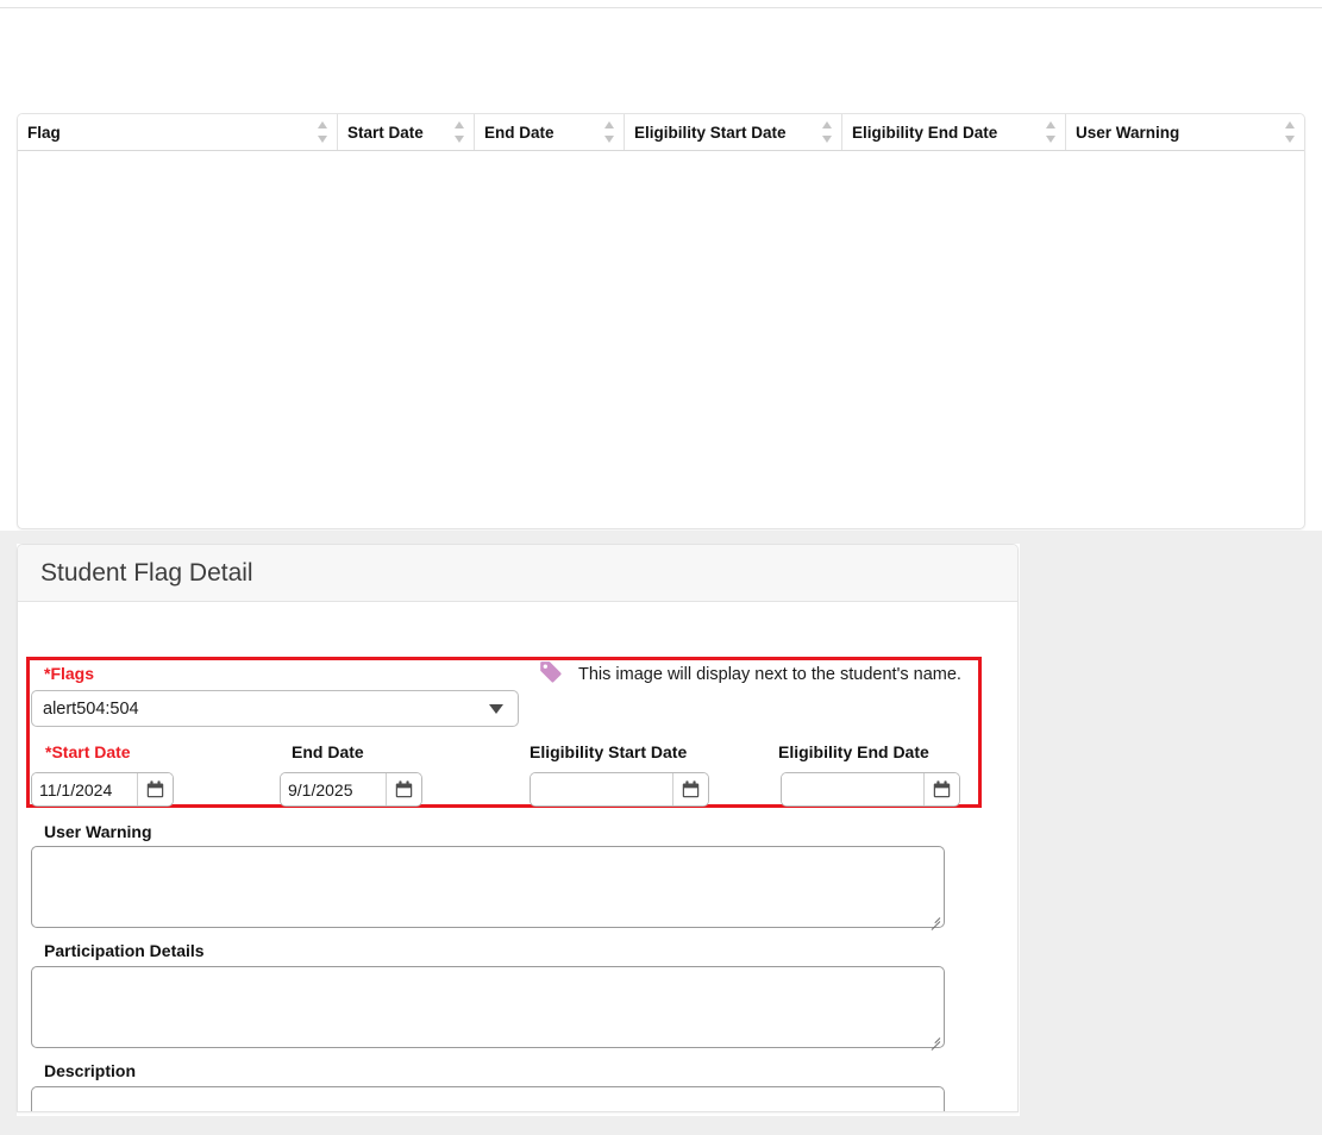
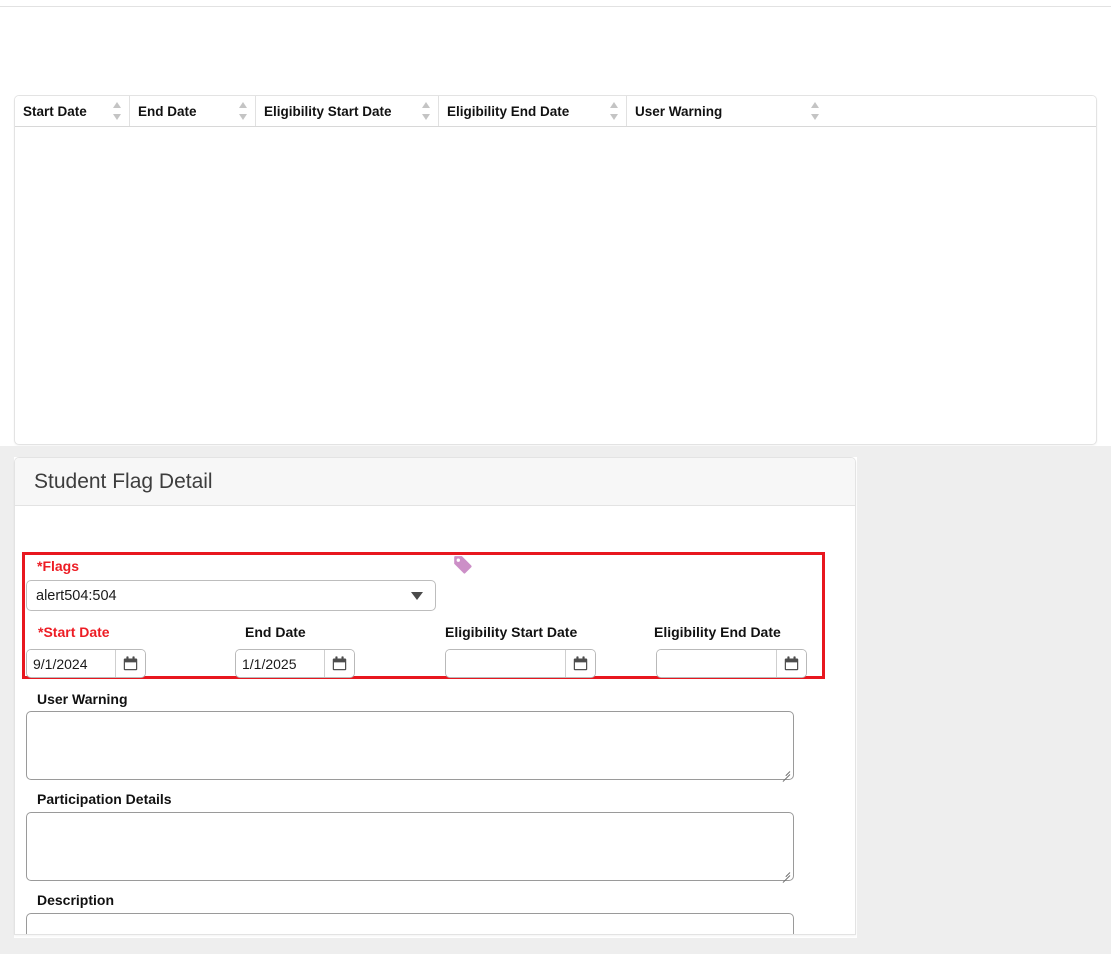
- Flag
  Start Date
  End Date
  Eligibility Start Date
  Eligibility End Date
  User Warning
  Student Flag Detail
  *Flags
  alert504:504
- This image will display next to the student's name.
  *Start Date
- 11/1/2024
+ 9/1/2024
  End Date
- 9/1/2025
+ 1/1/2025
  Eligibility Start Date
  Eligibility End Date
  User Warning
  Participation Details
  Description
